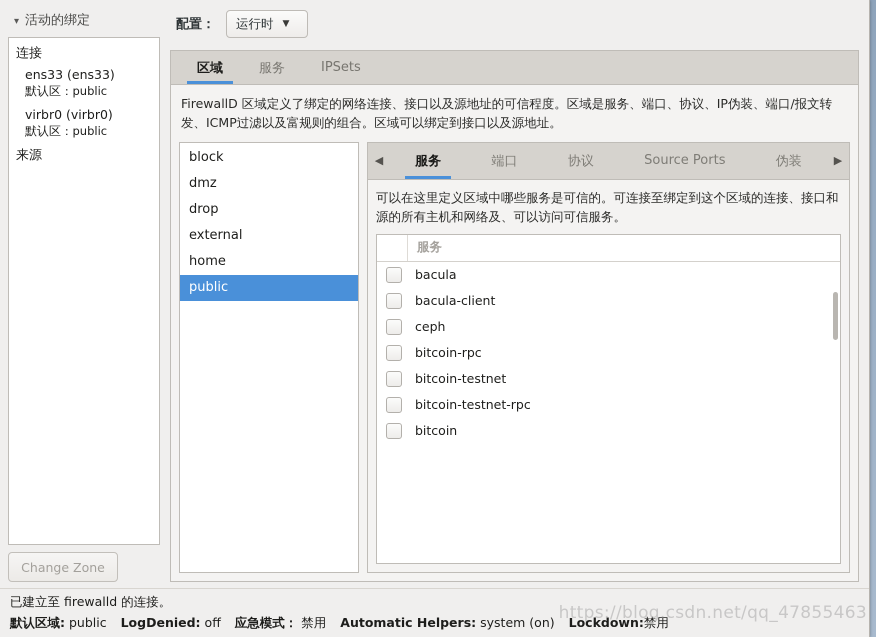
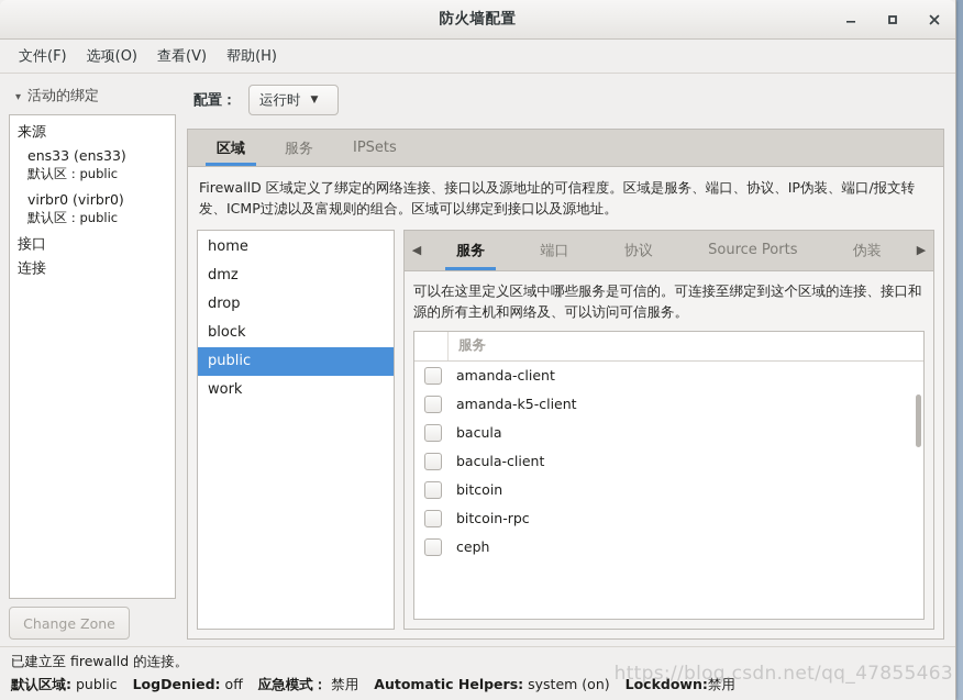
+ 防火墙配置
+ 文件(F)
+ 选项(O)
+ 查看(V)
+ 帮助(H)
  ▾
  活动的绑定
- 连接
+ 来源
  ens33 (ens33)
  默认区：public
  virbr0 (virbr0)
  默认区：public
+ 接口
- 来源
+ 连接
  Change Zone
  配置：
  运行时
  ▼
  区域
  服务
  IPSets
  FirewallD 区域定义了绑定的网络连接、接口以及源地址的可信程度。区域是服务、端口、协议、IP伪装、端口/报文转发、ICMP过滤以及富规则的组合。区域可以绑定到接口以及源地址。
- block
+ home
  dmz
  drop
- external
- home
+ block
  public
+ work
  ◀
  服务
  端口
  协议
  Source Ports
  伪装
  ▶
  可以在这里定义区域中哪些服务是可信的。可连接至绑定到这个区域的连接、接口和源的所有主机和网络及、可以访问可信服务。
  服务
+ amanda-client
+ amanda-k5-client
  bacula
  bacula-client
- ceph
+ bitcoin
  bitcoin-rpc
- bitcoin-testnet
- bitcoin-testnet-rpc
- bitcoin
+ ceph
  已建立至 firewalld 的连接。
  默认区域: public LogDenied: off 应急模式： 禁用 Automatic Helpers: system (on) Lockdown:禁用
  https://blog.csdn.net/qq_47855463
